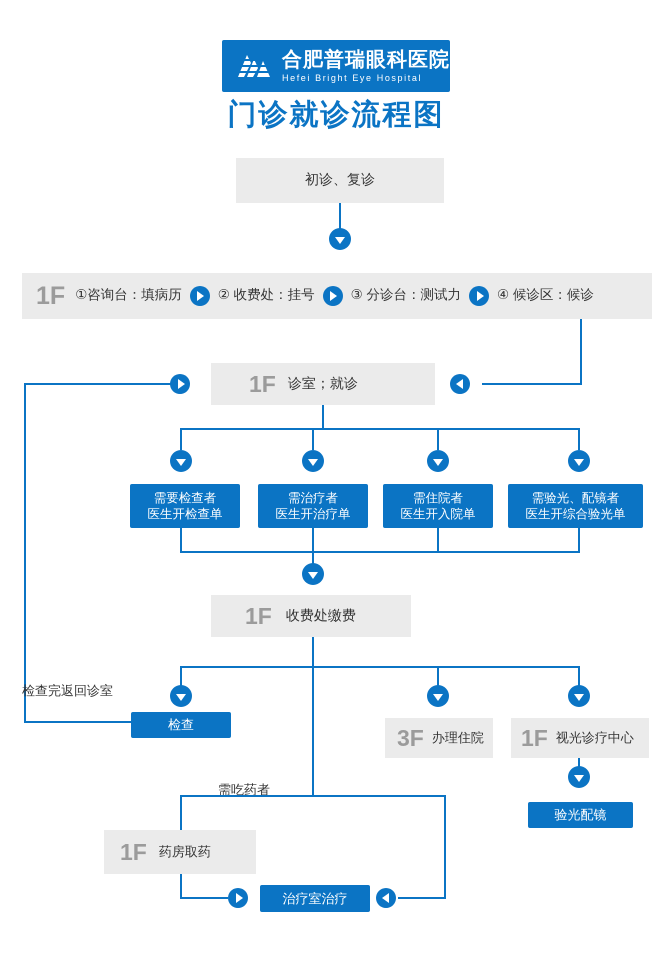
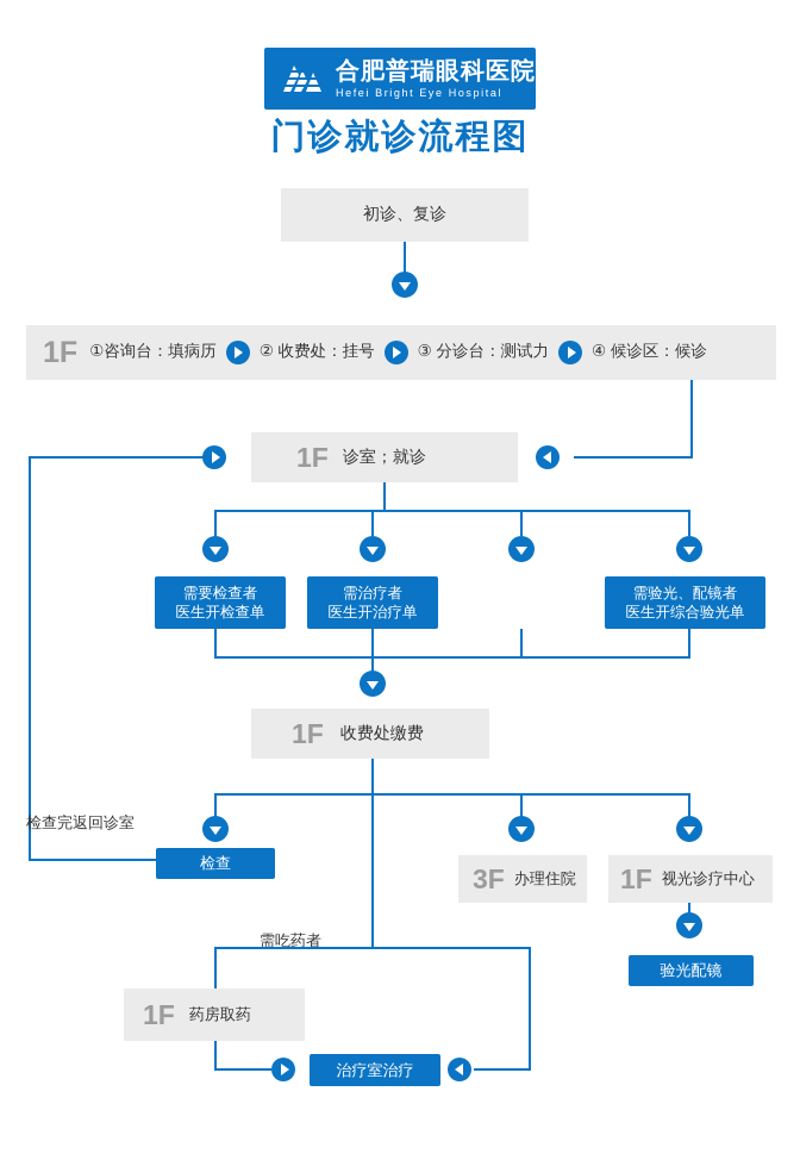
  合肥普瑞眼科医院
  Hefei Bright Eye Hospital
  门诊就诊流程图
  初诊、复诊
  1F
  ①咨询台：填病历
  ② 收费处：挂号
  ③ 分诊台：测试力
  ④ 候诊区：候诊
  1F
  诊室；就诊
  需要检查者
  医生开检查单
  需治疗者
  医生开治疗单
- 需住院者
- 医生开入院单
  需验光、配镜者
  医生开综合验光单
  1F
  收费处缴费
  检查完返回诊室
  检查
  3F
  办理住院
  1F
  视光诊疗中心
  验光配镜
  需吃药者
  1F
  药房取药
  治疗室治疗
